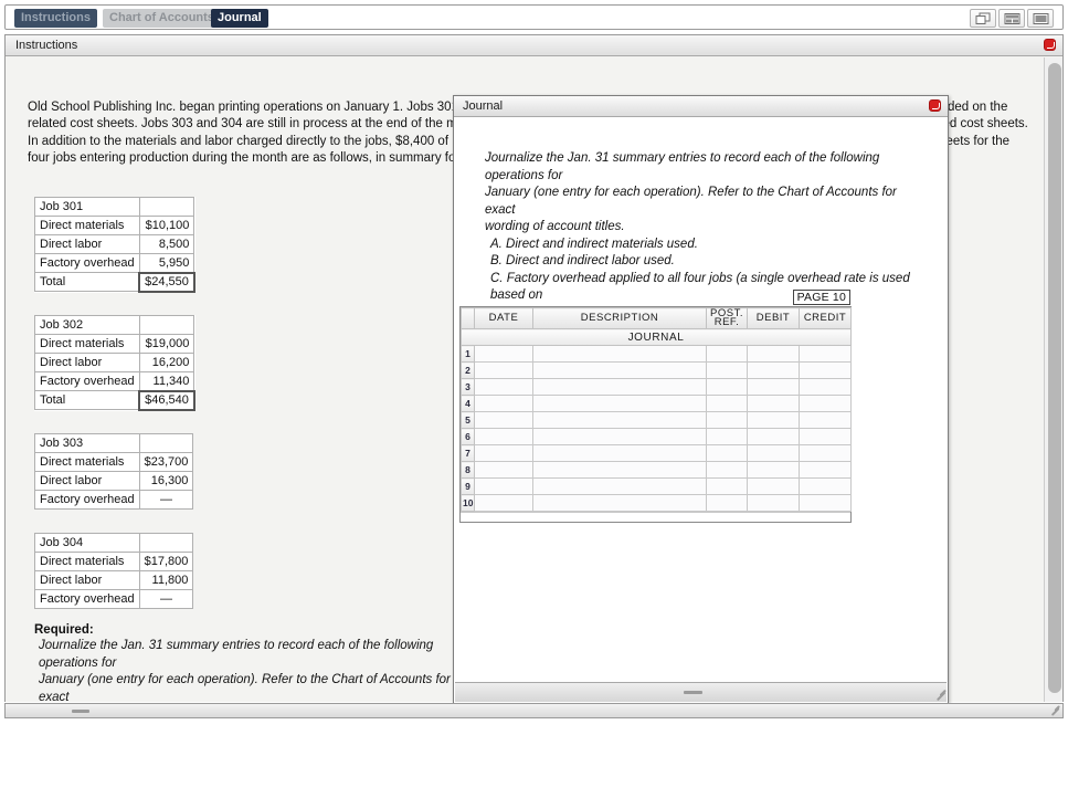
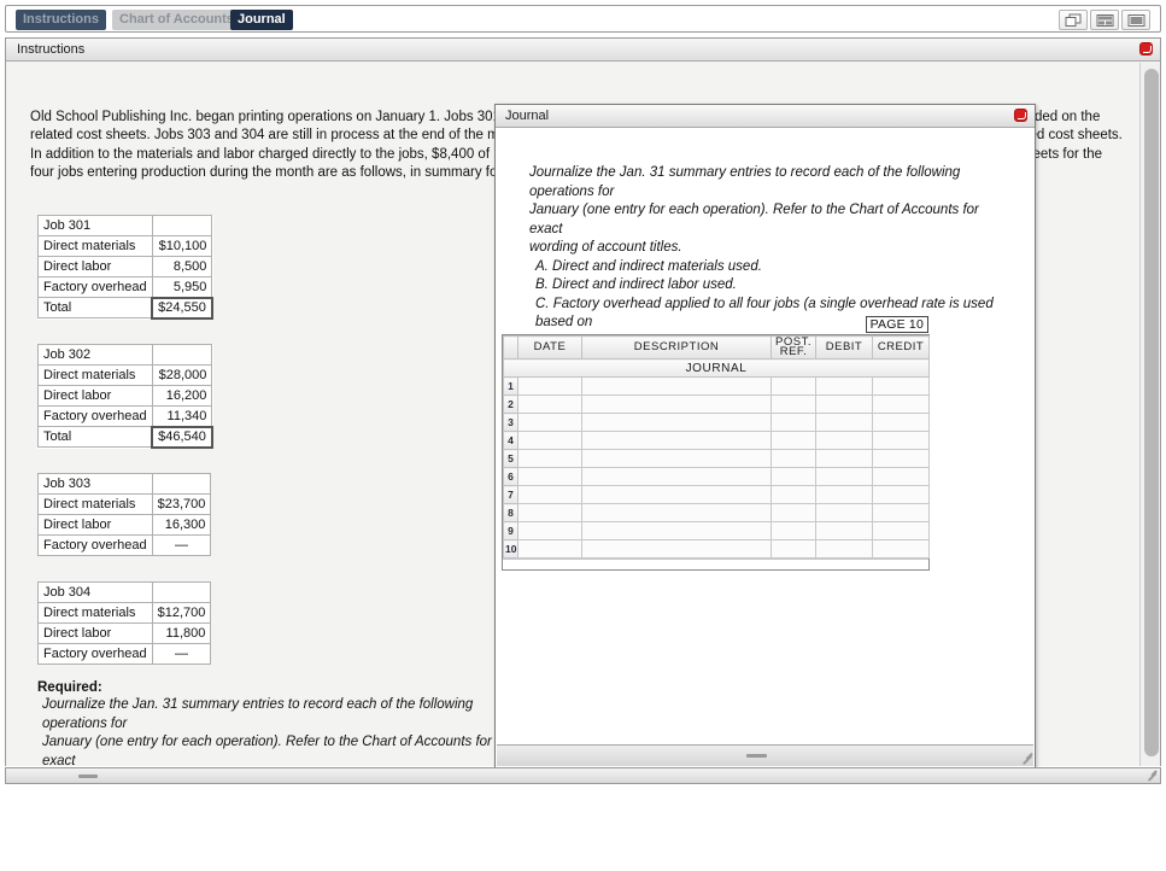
  Instructions
  Chart of Account
  Journal
  Instructions
  Job 301
  Direct materials	$10,100
  Direct labor	8,500
  Factory overhead	5,950
  Total	$24,550
  Job 302
- Direct materials	$19,000
+ Direct materials	$28,000
  Direct labor	16,200
  Factory overhead	11,340
  Total	$46,540
  Job 303
  Direct materials	$23,700
  Direct labor	16,300
  Factory overhead	—
  Job 304
- Direct materials	$17,800
+ Direct materials	$12,700
  Direct labor	11,800
  Factory overhead	—
  Required:
  Journalize the Jan. 31 summary entries to record each of the following operations for
  January (one entry for each operation). Refer to the Chart of Accounts for exact
  Journal
  Journalize the Jan. 31 summary entries to record each of the following operations for
  January (one entry for each operation). Refer to the Chart of Accounts for exact
  wording of account titles.
  A. Direct and indirect materials used.
  B. Direct and indirect labor used.
  C. Factory overhead applied to all four jobs (a single overhead rate is used based on
  PAGE 10
  JOURNAL
  	DATE	DESCRIPTION	POST. REF.	DEBIT	CREDIT
  1
  2
  3
  4
  5
  6
  7
  8
  9
  10
